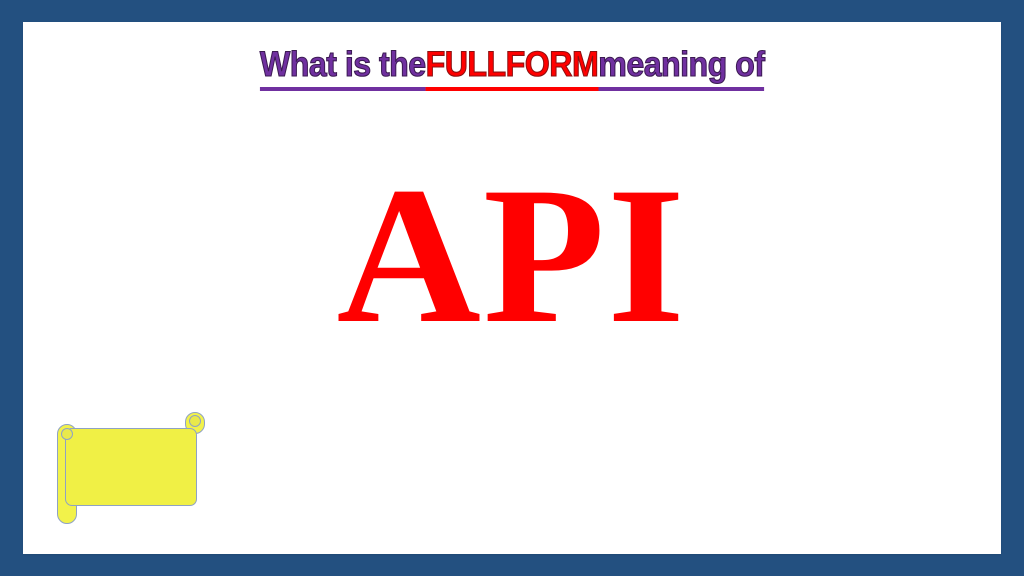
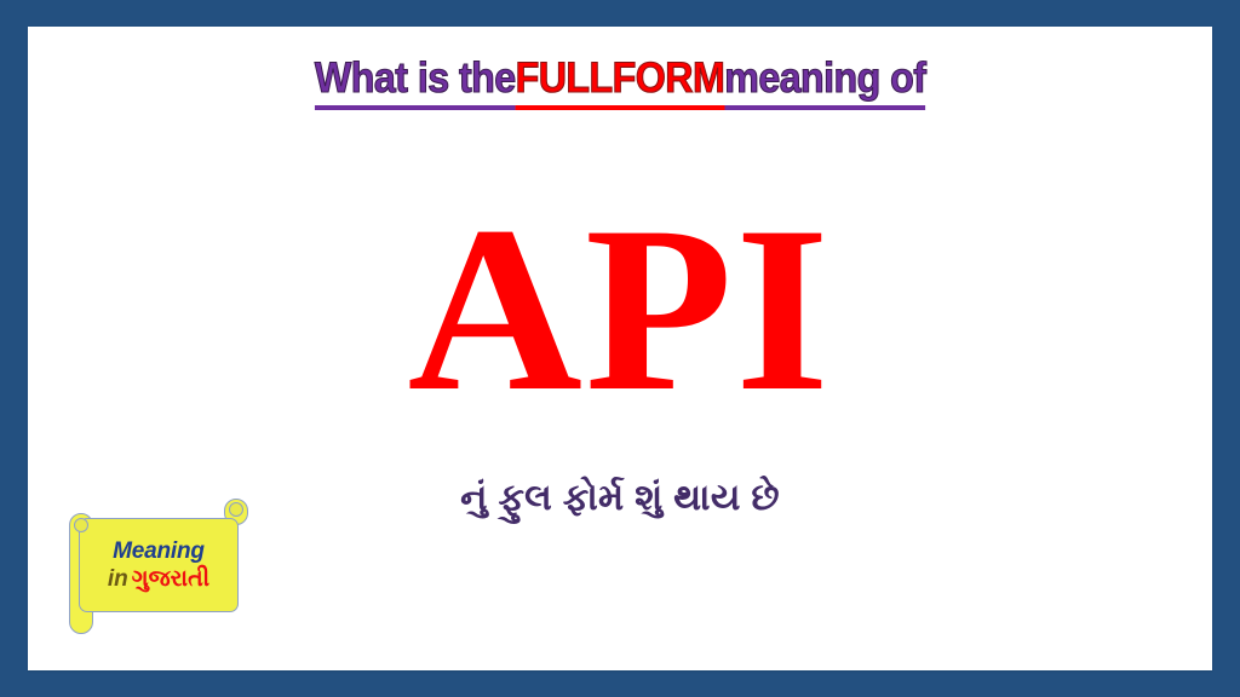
  What is the FULLFORM meaning of
  API
+ નું ફુલ ફોર્મ શું થાય છે
+ Meaning
+ in ગુજરાતી
